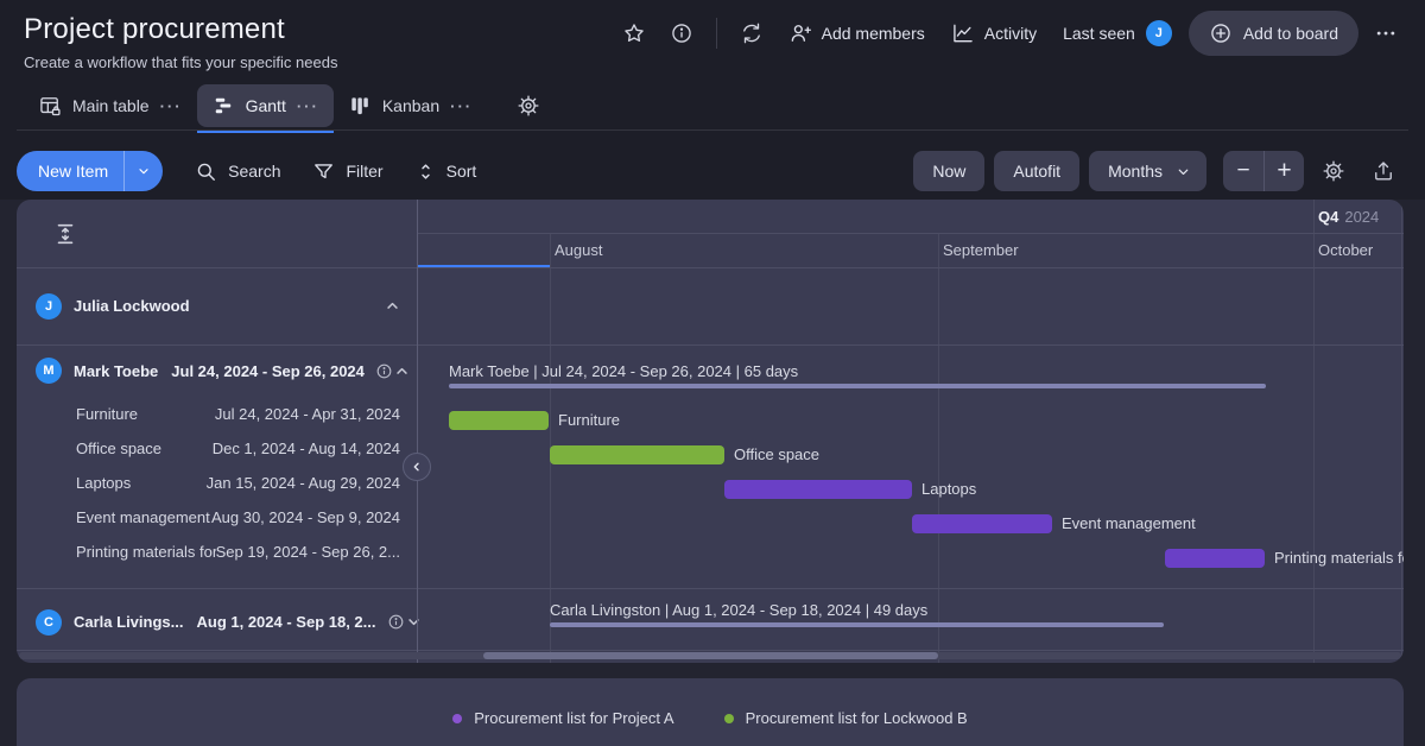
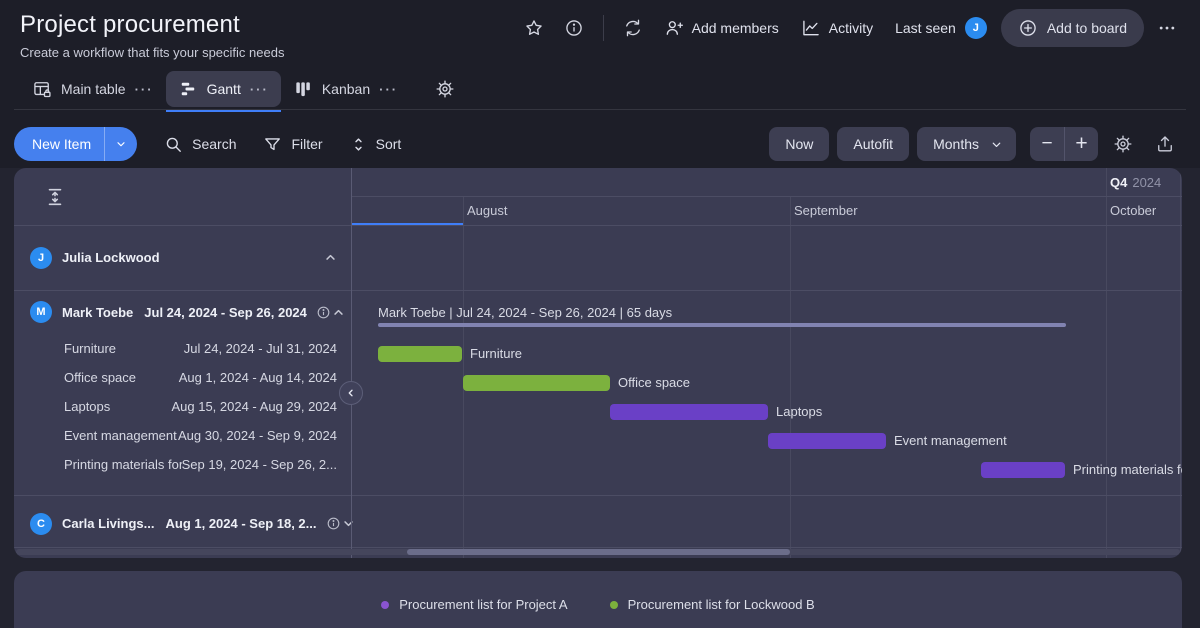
  Project procurement
  Create a workflow that fits your specific needs
  Add members
  Activity
  Last seen
  J
  Add to board
  Main table
  ···
  Gantt
  ···
  Kanban
  ···
  New Item
  Search
  Filter
  Sort
  Now
  Autofit
  Months
  −
  +
  J
  Julia Lockwood
  M
  Mark Toebe
  Jul 24, 2024 - Sep 26, 2024
  Furniture
- Jul 24, 2024 - Apr 31, 2024
+ Jul 24, 2024 - Jul 31, 2024
  Office space
- Dec 1, 2024 - Aug 14, 2024
+ Aug 1, 2024 - Aug 14, 2024
  Laptops
- Jan 15, 2024 - Aug 29, 2024
+ Aug 15, 2024 - Aug 29, 2024
  Event management
  Aug 30, 2024 - Sep 9, 2024
  Printing materials for
  Sep 19, 2024 - Sep 26, 2...
  C
  Carla Livings...
  Aug 1, 2024 - Sep 18, 2...
  Q4
  2024
  August
  September
  October
  Mark Toebe | Jul 24, 2024 - Sep 26, 2024 | 65 days
  Furniture
  Office space
  Laptops
  Event management
- Carla Livingston | Aug 1, 2024 - Sep 18, 2024 | 49 days
  Procurement list for Project A
  Procurement list for Lockwood B
